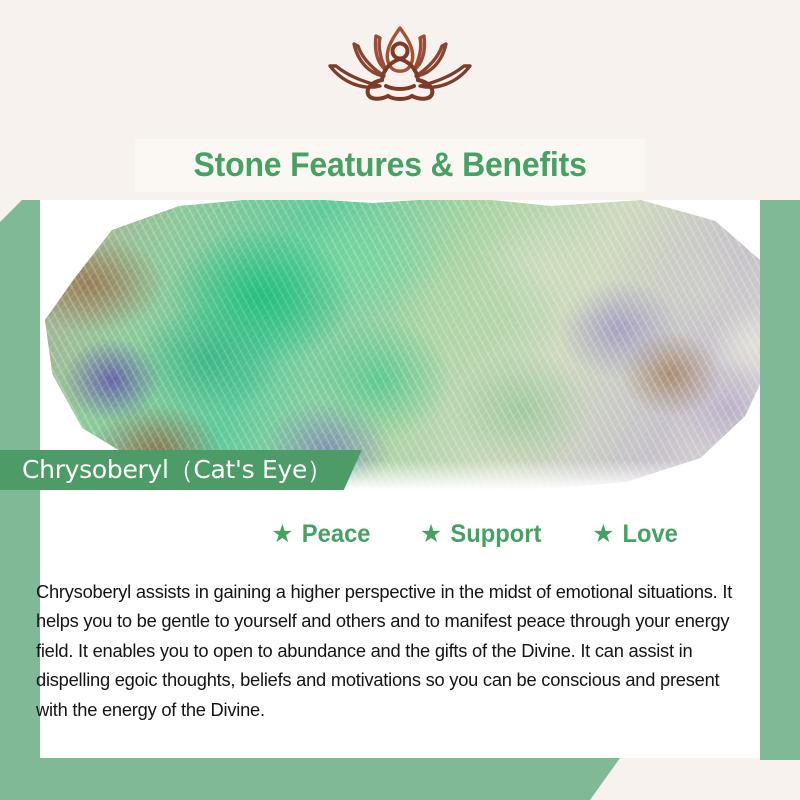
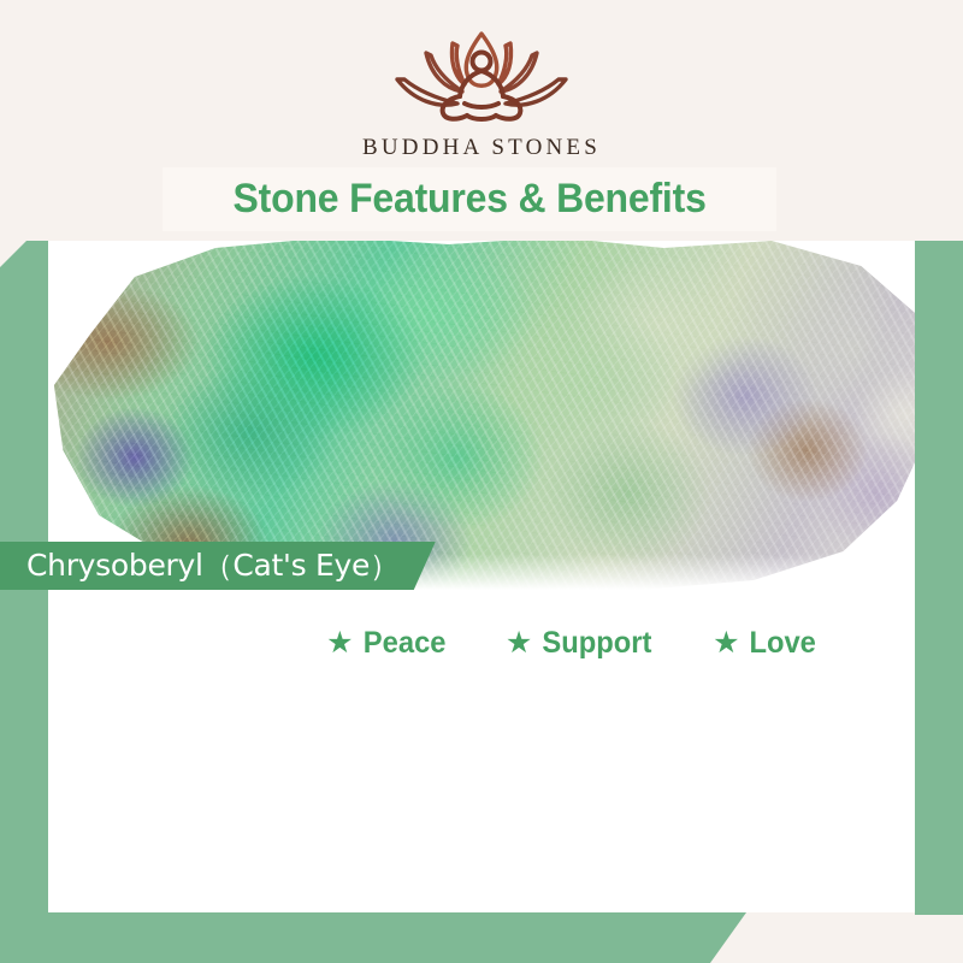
+ BUDDHA STONES
  Stone Features & Benefits
  Chrysoberyl（Cat's Eye）
  ★
  Peace
  ★
  Support
  ★
  Love
- Chrysoberyl assists in gaining a higher perspective in the midst of emotional situations. It helps you to be gentle to yourself and others and to manifest peace through your energy field. It enables you to open to abundance and the gifts of the Divine. It can assist in dispelling egoic thoughts, beliefs and motivations so you can be conscious and present with the energy of the Divine.
